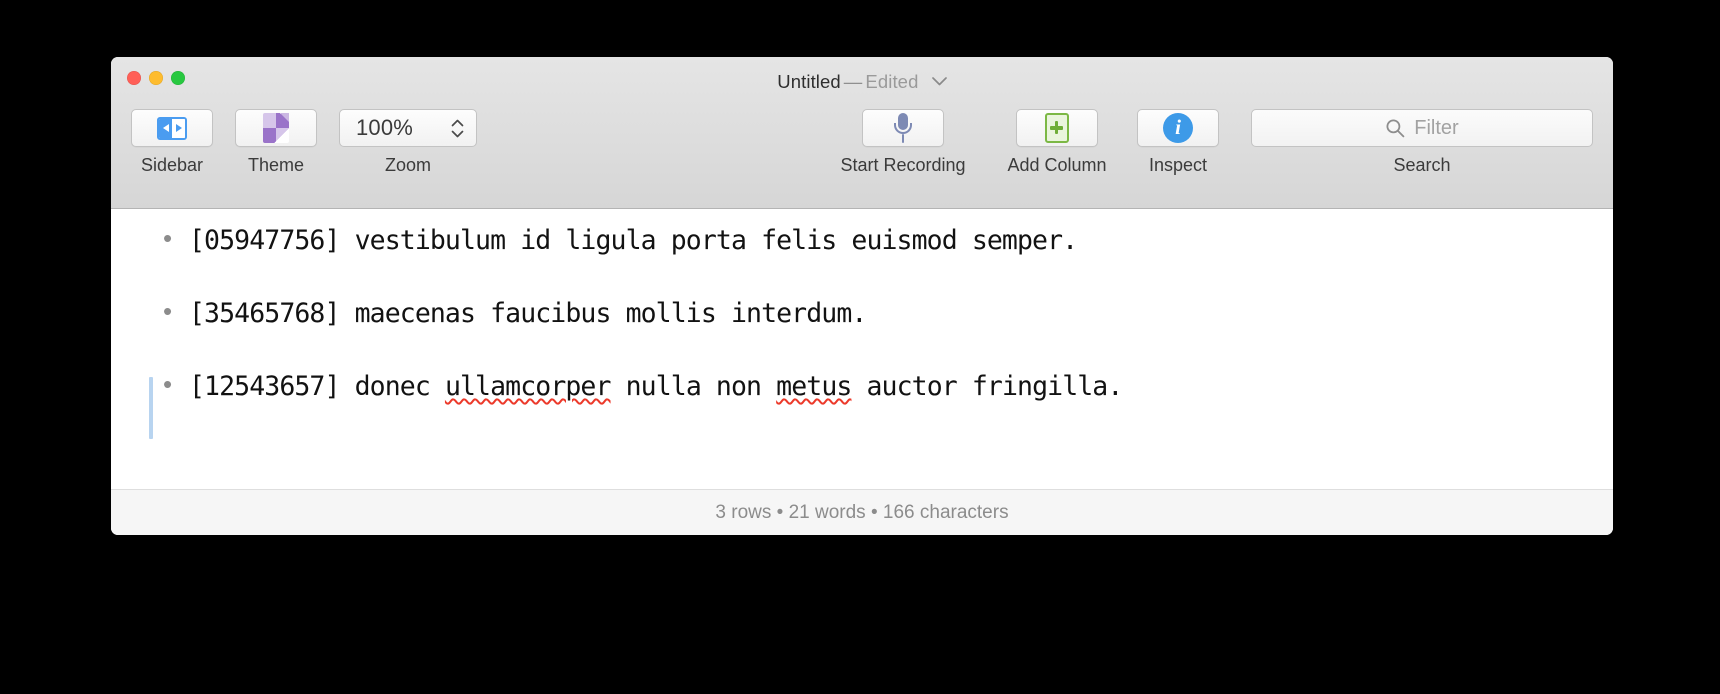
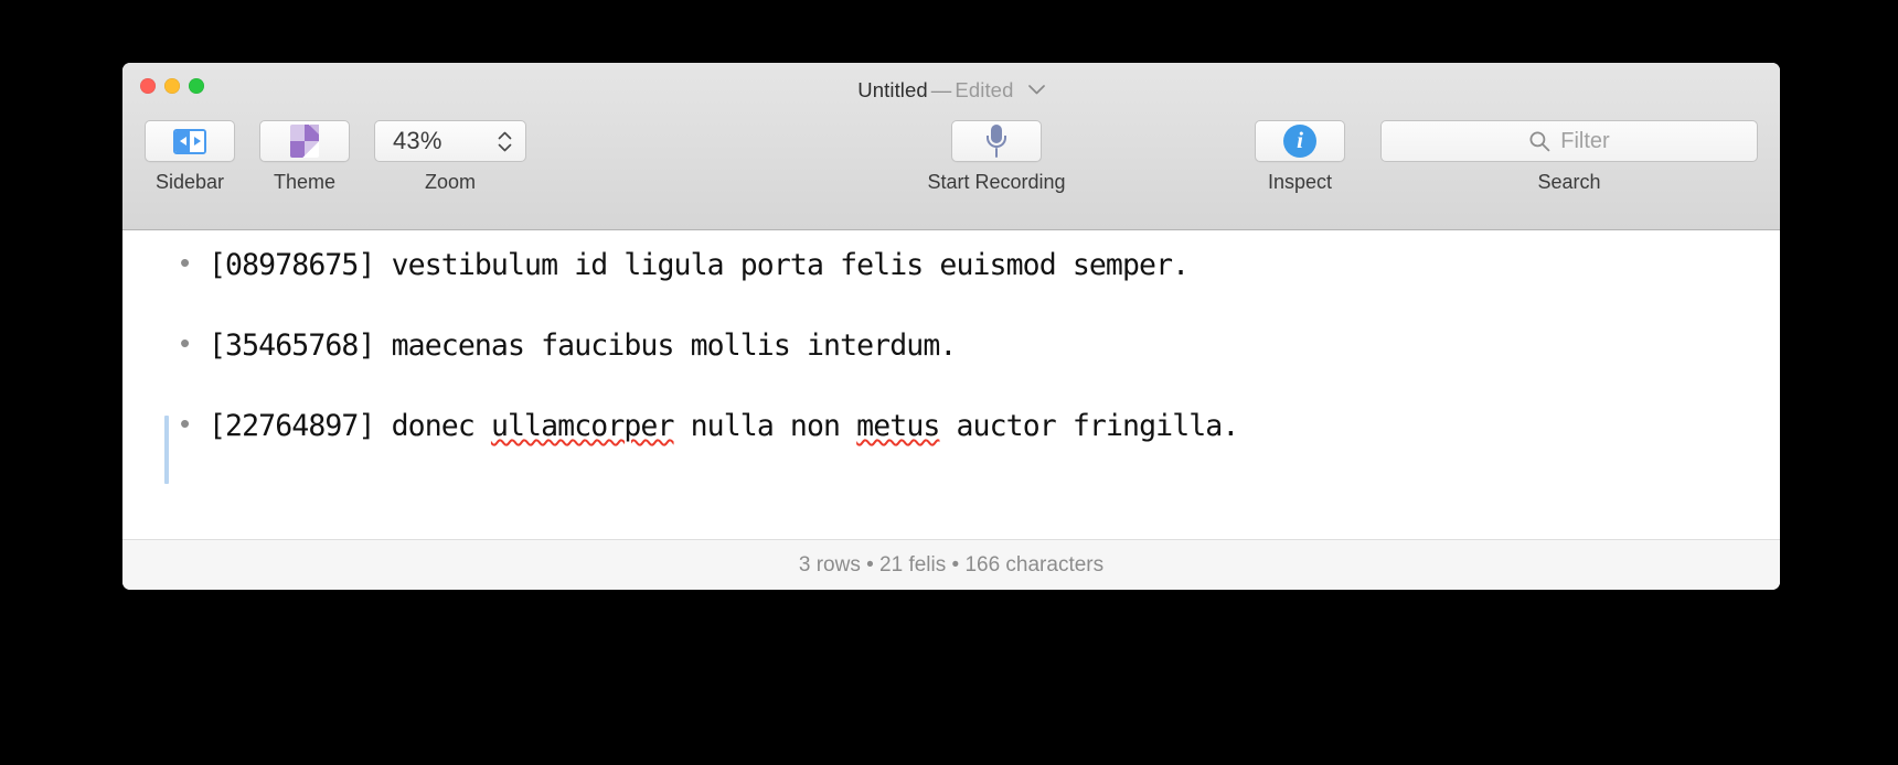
  Untitled — Edited
  Sidebar
  Theme
- 100%
+ 43%
  Zoom
  Start Recording
- Add Column
  i
  Inspect
  Filter
  Search
  •
- [05947756] vestibulum id ligula porta felis euismod semper.
+ [08978675] vestibulum id ligula porta felis euismod semper.
  •
  [35465768] maecenas faucibus mollis interdum.
  •
- [12543657] donec ullamcorper nulla non metus auctor fringilla.
+ [22764897] donec ullamcorper nulla non metus auctor fringilla.
- 3 rows • 21 words • 166 characters
+ 3 rows • 21 felis • 166 characters
